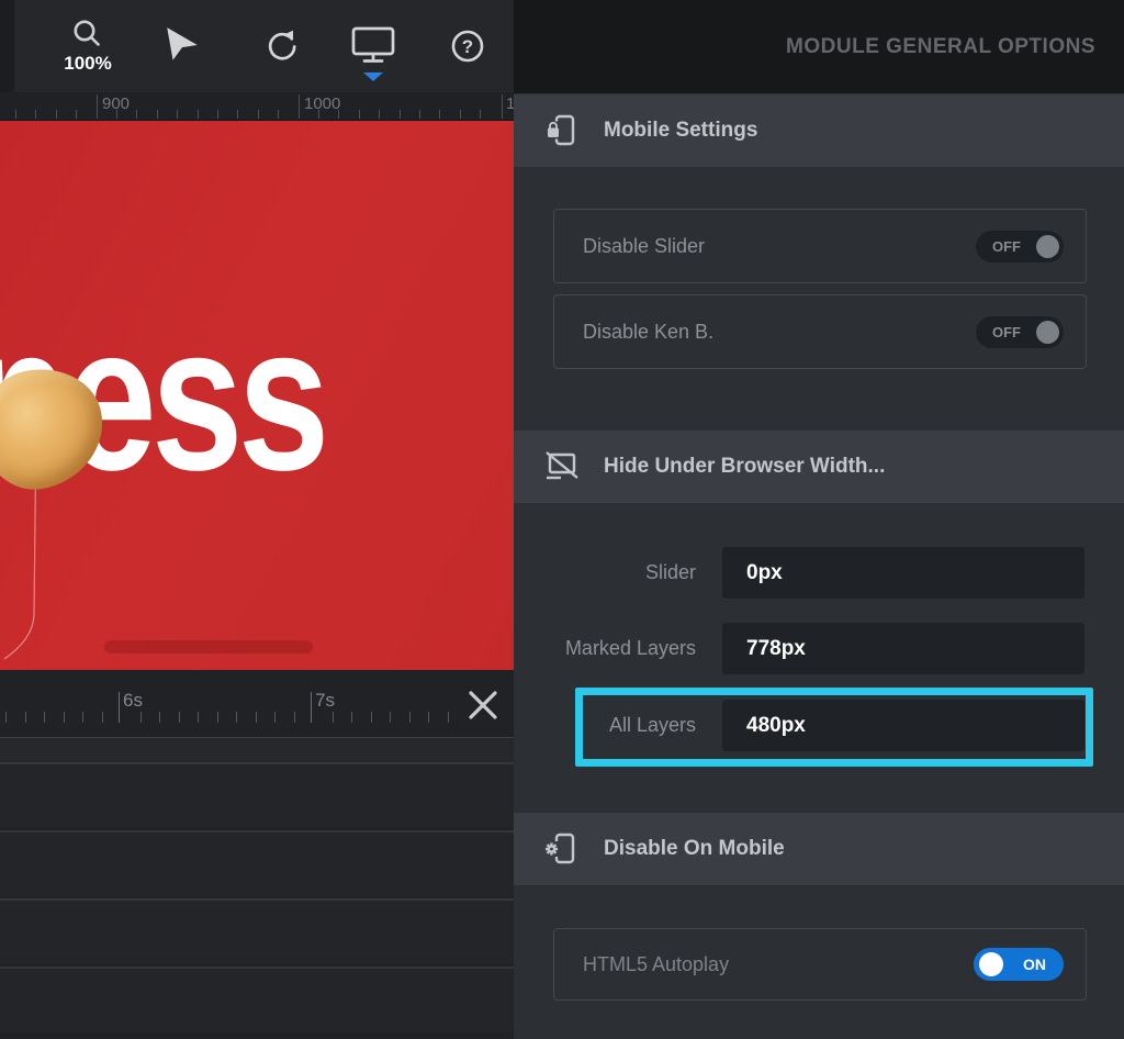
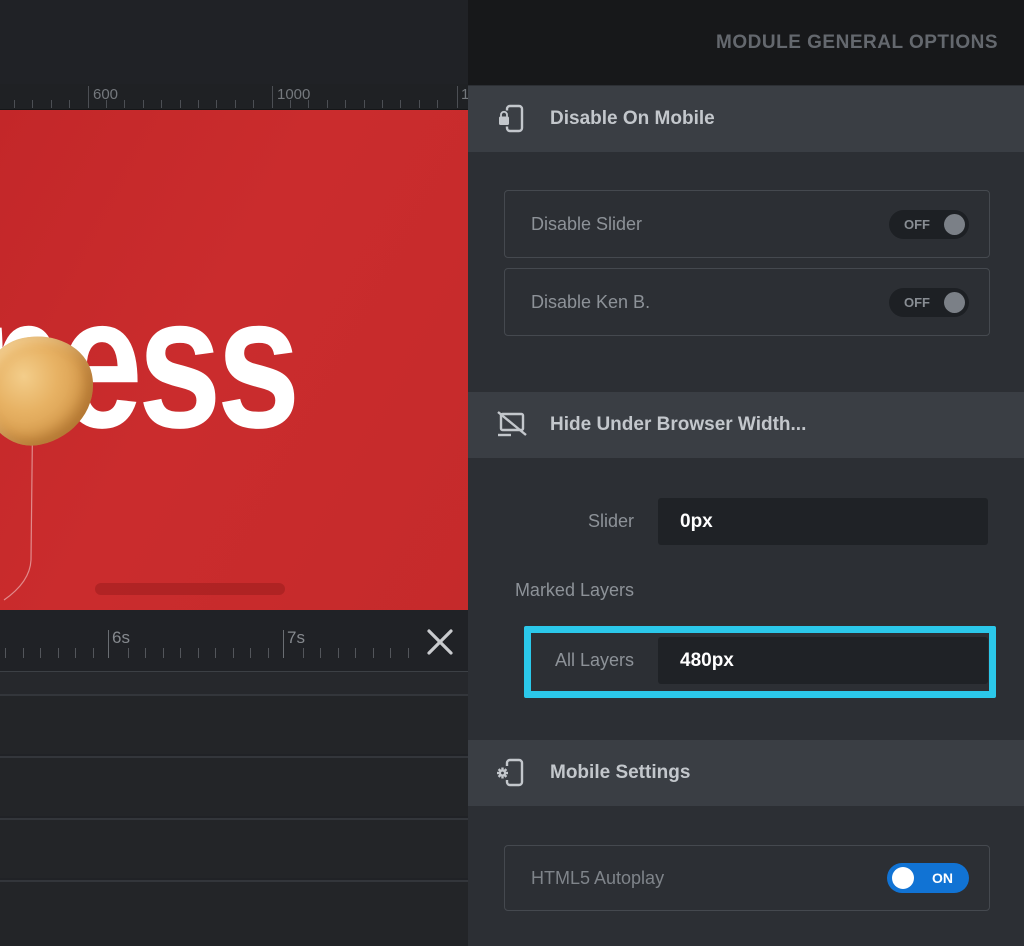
- 100%
- ?
- 900
+ 600
  1000
  ess
  6s
  7s
  MODULE GENERAL OPTIONS
- Mobile Settings
+ Disable On Mobile
  Disable Slider
  OFF
  Disable Ken B.
  OFF
  Hide Under Browser Width...
  Slider
  0px
  Marked Layers
- 778px
  All Layers
  480px
- Disable On Mobile
+ Mobile Settings
  HTML5 Autoplay
  ON
